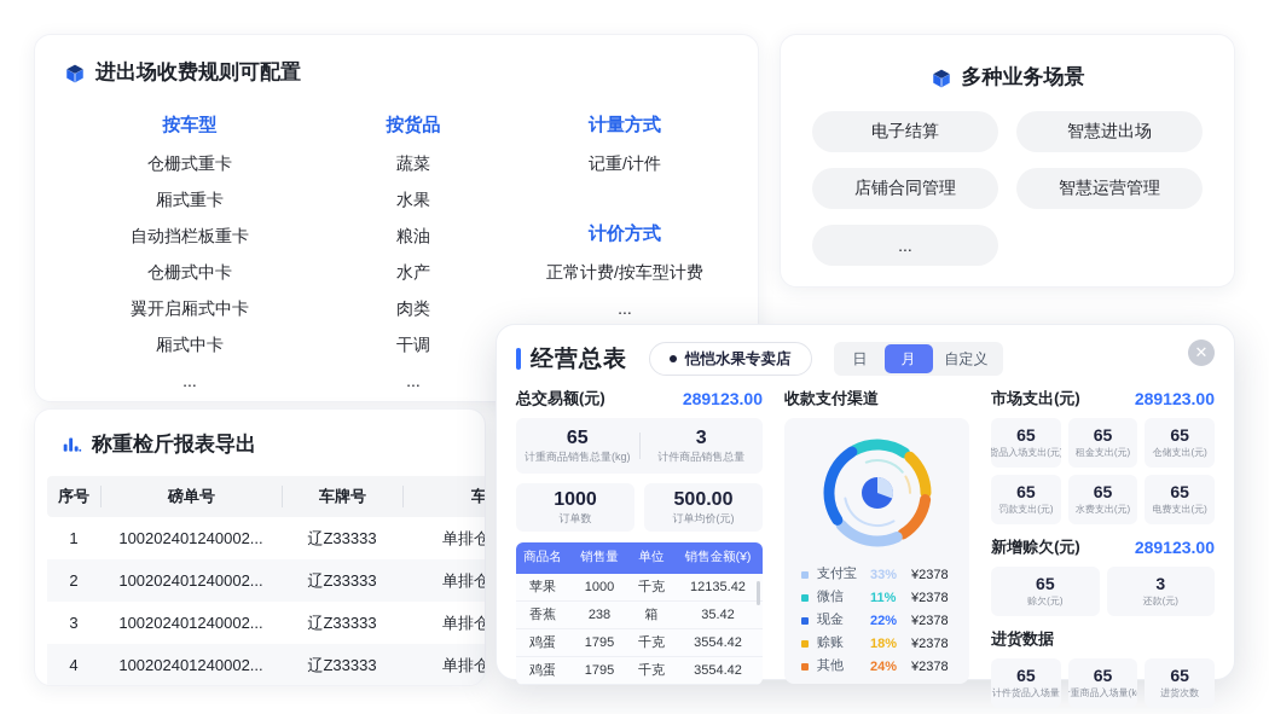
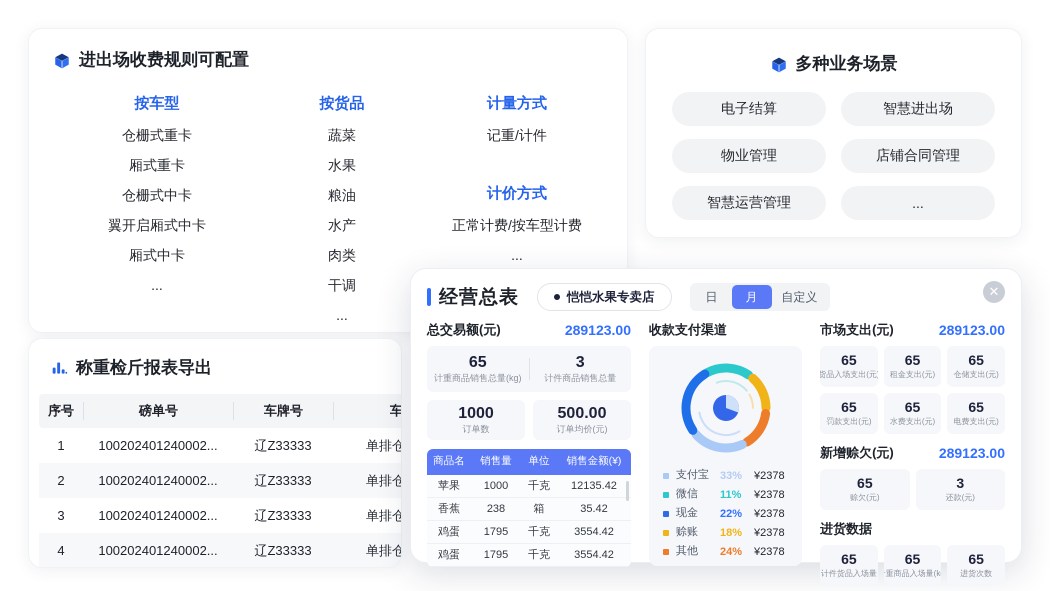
  进出场收费规则可配置
  按车型
  仓栅式重卡
  厢式重卡
- 自动挡栏板重卡
  仓栅式中卡
  翼开启厢式中卡
  厢式中卡
  ...
  按货品
  蔬菜
  水果
  粮油
  水产
  肉类
  干调
  ...
  计量方式
  记重/计件
  计价方式
  正常计费/按车型计费
  ...
  多种业务场景
  电子结算
  智慧进出场
+ 物业管理
  店铺合同管理
  智慧运营管理
  ...
  称重检斤报表导出
  序号
  磅单号
  车牌号
  1
  100202401240002...
  辽Z33333
  单排仓
  2
  100202401240002...
  辽Z33333
  单排仓
  3
  100202401240002...
  辽Z33333
  单排仓
  4
  100202401240002...
  辽Z33333
  单排仓
  经营总表
  恺恺水果专卖店
  日
  月
  自定义
  ✕
  总交易额(元)
  289123.00
  65
  计重商品销售总量(kg)
  3
  计件商品销售总量
  1000
  订单数
  500.00
  订单均价(元)
  商品名
  销售量
  单位
  销售金额(¥)
  苹果
  1000
  千克
  12135.42
  香蕉
  238
  箱
  35.42
  鸡蛋
  1795
  千克
  3554.42
  鸡蛋
  1795
  千克
  3554.42
  收款支付渠道
  支付宝
  33%
  ¥2378
  微信
  11%
  ¥2378
  现金
  22%
  ¥2378
  赊账
  18%
  ¥2378
  其他
  24%
  ¥2378
  市场支出(元)
  289123.00
  65
  货品入场支出(元
  65
  租金支出(元)
  65
  仓储支出(元)
  65
  罚款支出(元)
  65
  水费支出(元)
  65
  电费支出(元)
  新增赊欠(元)
  289123.00
  65
  赊欠(元)
  3
  还款(元)
  进货数据
  65
  计件货品入场量
  65
  重商品入场量(k
  65
  进货次数
